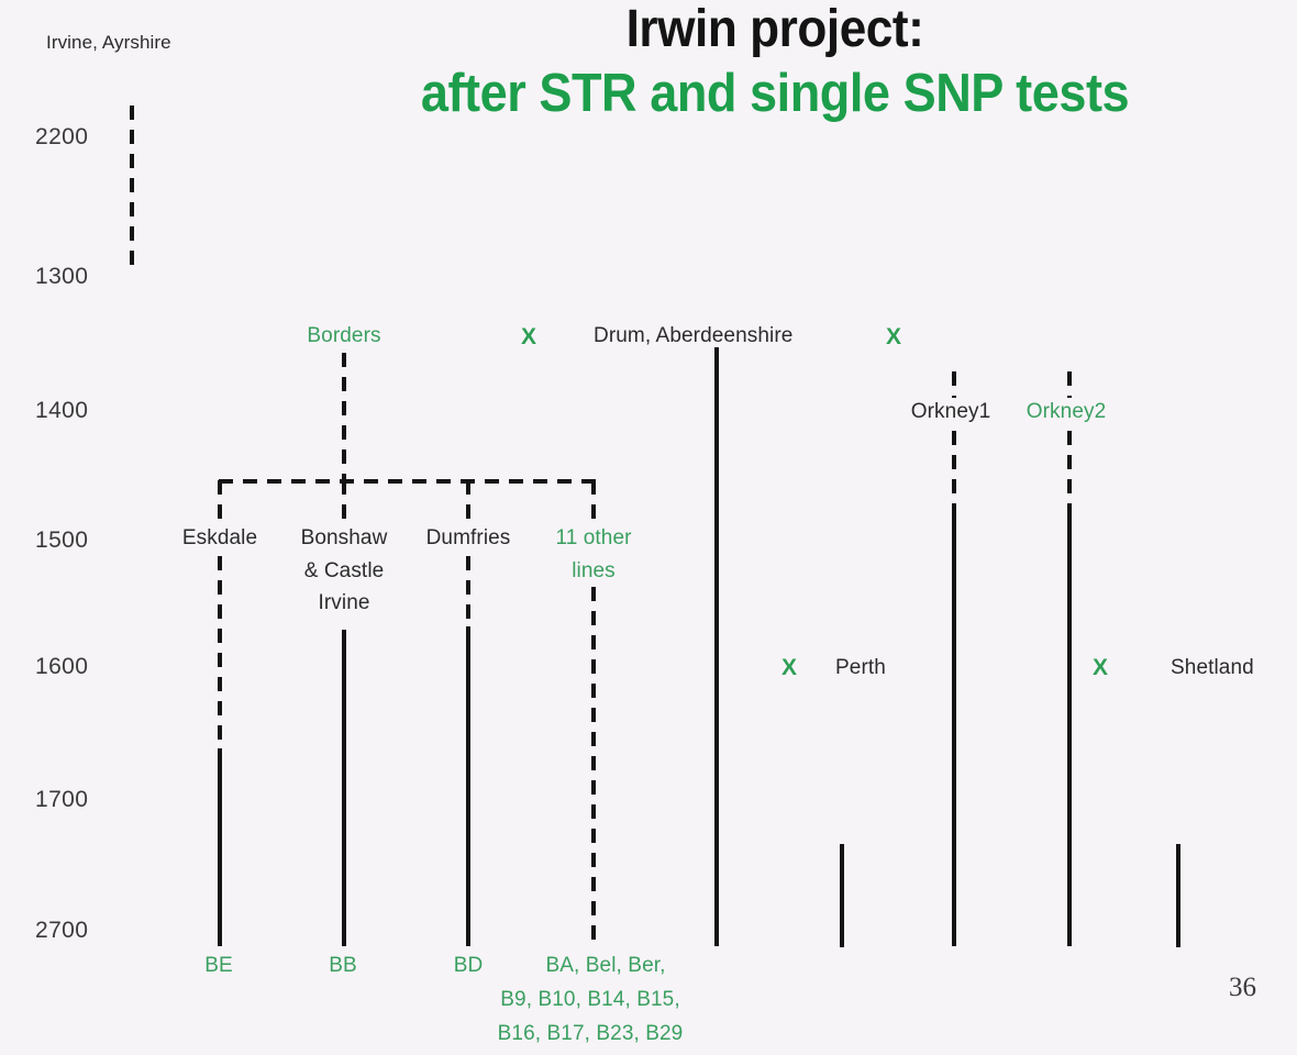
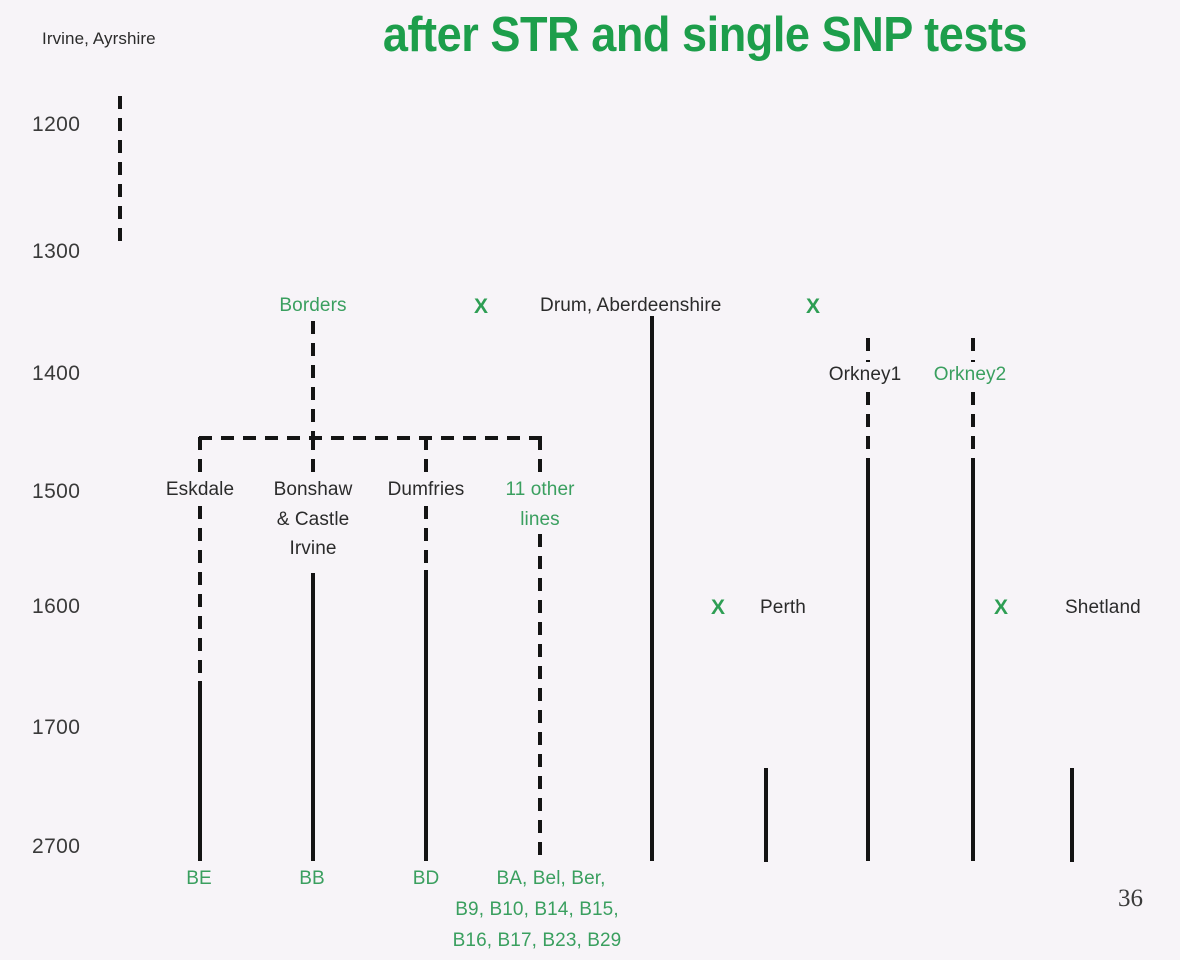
- Irwin project:
  after STR and single SNP tests
- 2200
+ 1200
  1300
  1400
  1500
  1600
  1700
  2700
  Irvine, Ayrshire
  Borders
  Eskdale
  Bonshaw
  & Castle
  Irvine
  Dumfries
  11 other
  lines
  X
  X
  Drum, Aberdeenshire
  Orkney1
  Orkney2
  X
  X
  Perth
  Shetland
  BE
  BB
  BD
  BA, Bel, Ber,
  B9, B10, B14, B15,
  B16, B17, B23, B29
  36
